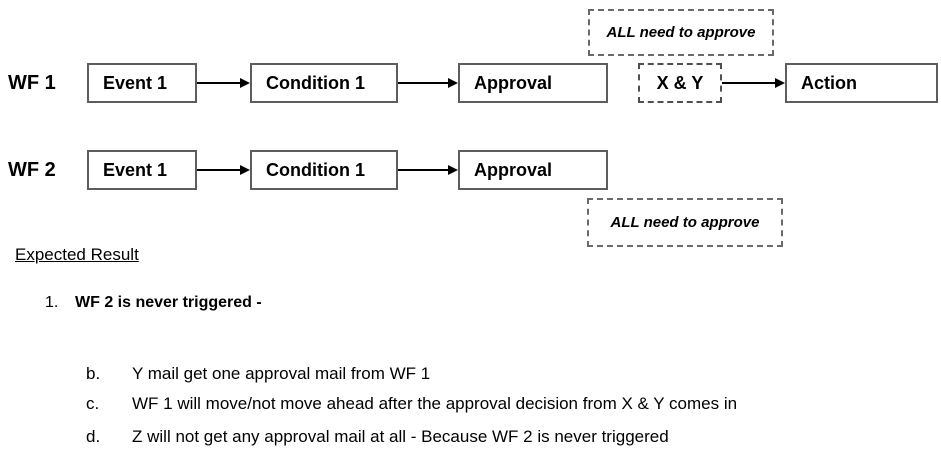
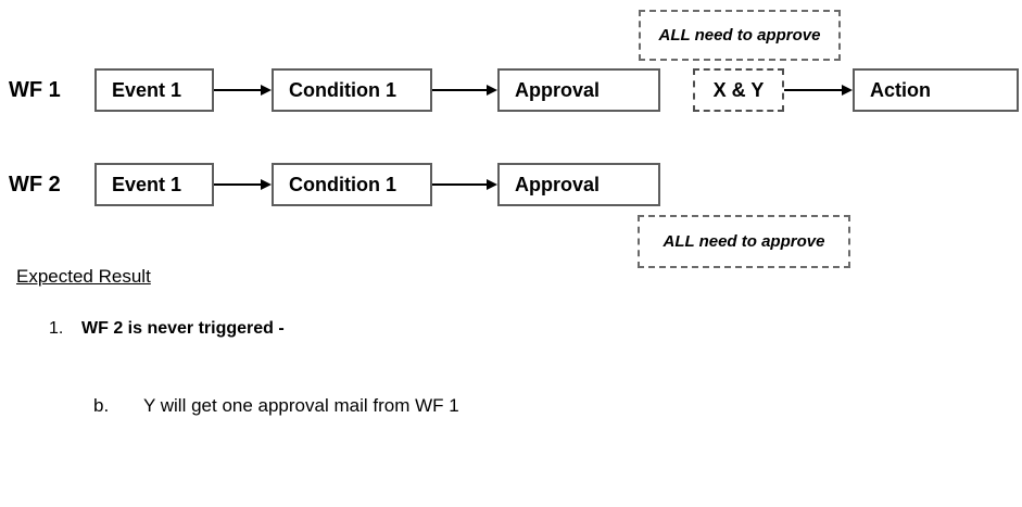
  ALL need to approve
  WF 1
  Event 1
  Condition 1
  Approval
  X & Y
  Action
  WF 2
  Event 1
  Condition 1
  Approval
  ALL need to approve
  Expected Result
  1. WF 2 is never triggered -
- b. Y mail get one approval mail from WF 1
+ b. Y will get one approval mail from WF 1
- c. WF 1 will move/not move ahead after the approval decision from X & Y comes in
- d. Z will not get any approval mail at all - Because WF 2 is never triggered
